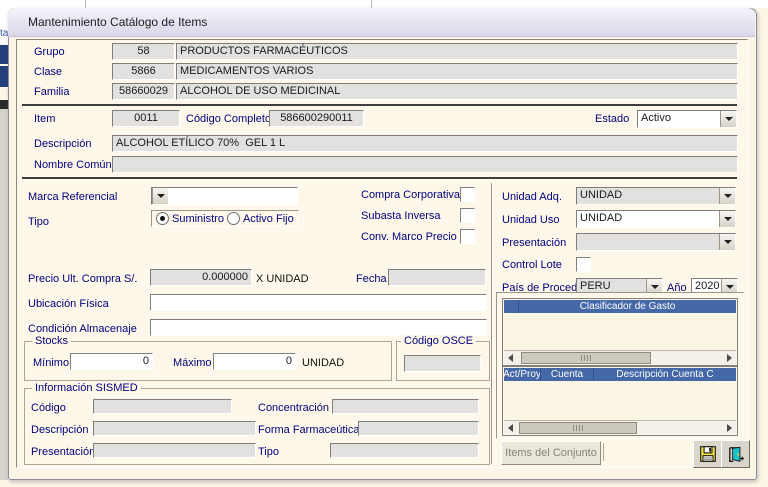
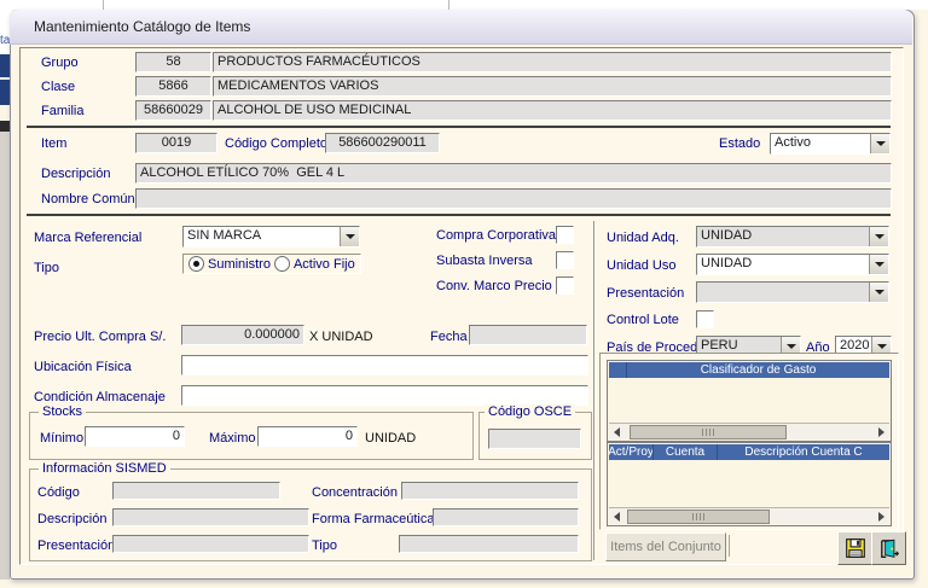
  ta
  Mantenimiento Catálogo de Items
  Grupo
  58
  PRODUCTOS FARMACÉUTICOS
  Clase
  5866
  MEDICAMENTOS VARIOS
  Familia
  58660029
  ALCOHOL DE USO MEDICINAL
  Item
- 0011
+ 0019
  Código Completo
  586600290011
  Estado
  Activo
  Descripción
- ALCOHOL ETÍLICO 70% GEL 1 L
+ ALCOHOL ETÍLICO 70% GEL 4 L
  Nombre Común
  Marca Referencial
+ SIN MARCA
  Compra Corporativa
  Tipo
  Suministro
  Activo Fijo
  Subasta Inversa
  Conv. Marco Precio
  Precio Ult. Compra S/.
  0.000000
  X UNIDAD
  Fecha
  Ubicación Física
  Condición Almacenaje
  Stocks
  Mínimo
  0
  Máximo
  0
  UNIDAD
  Código OSCE
  Información SISMED
  Código
  Concentración
  Descripción
  Forma Farmaceútica
  Presentació
  Tipo
  Unidad Adq.
  UNIDAD
  Unidad Uso
  UNIDAD
  Presentación
  Control Lote
  País de Proced
  PERU
  Año
  2020
  Clasificador de Gasto
  Act/Proy
  Cuenta
  Descripción Cuenta C
  Items del Conjunto
